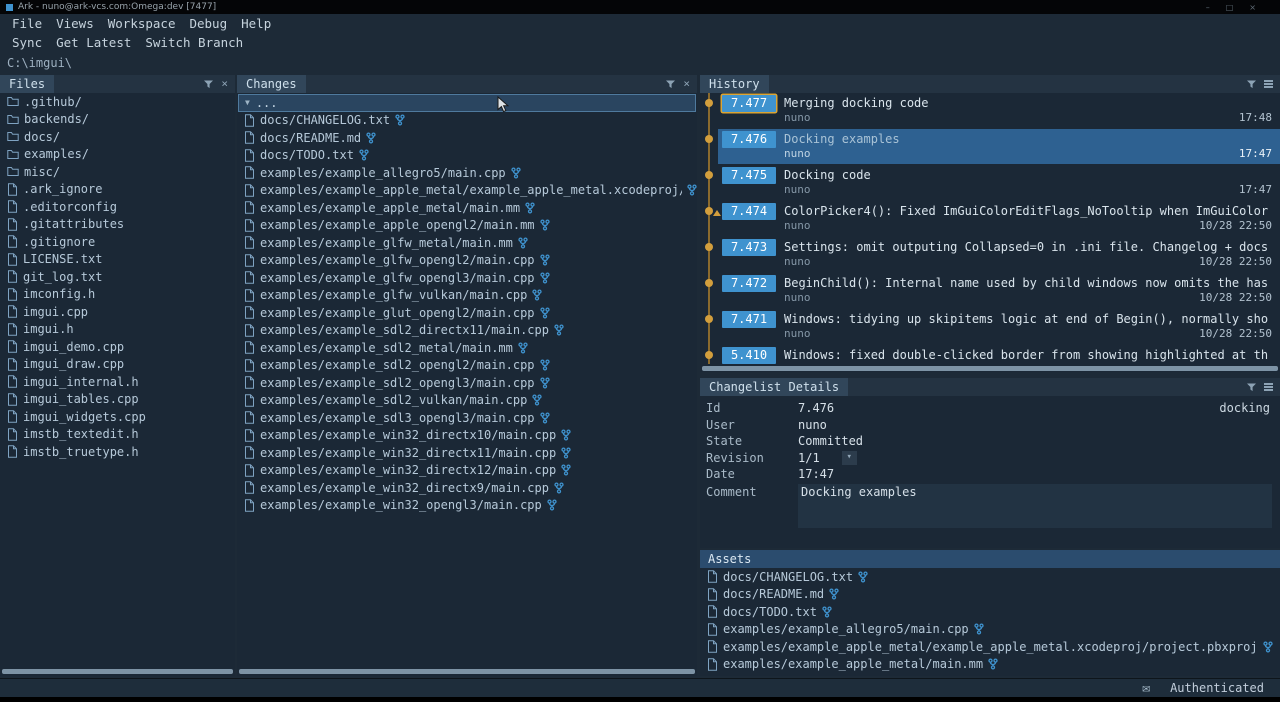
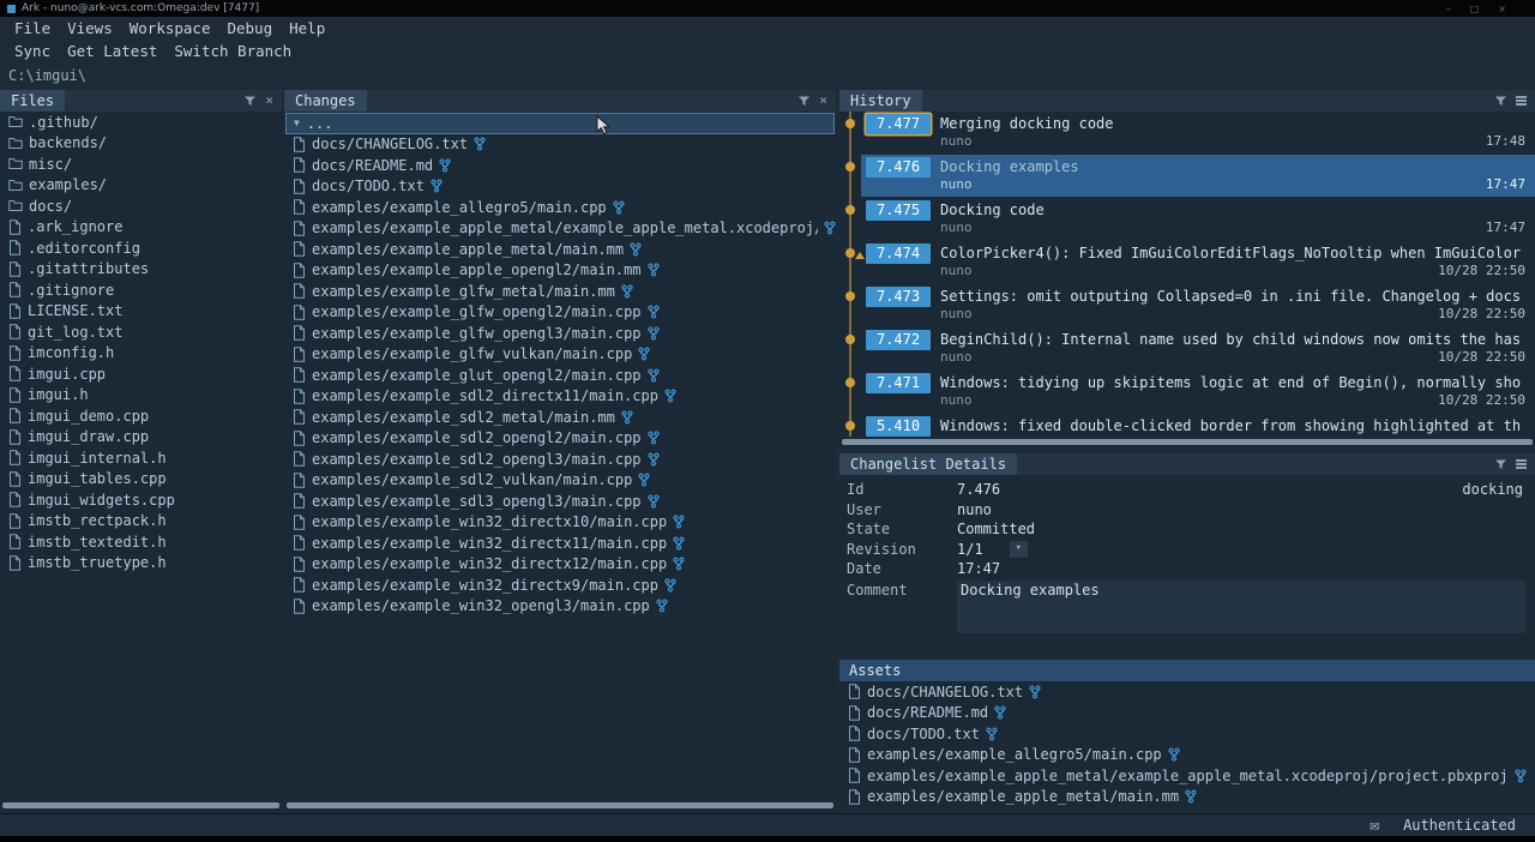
  Ark - nuno@ark-vcs.com:Omega:dev [7477]
  –
  □
  ×
  File
  Views
  Workspace
  Debug
  Help
  Sync
  Get Latest
  Switch Branch
  C:\imgui\
  Files
  ×
  .github/
  backends/
- docs/
+ misc/
  examples/
- misc/
+ docs/
  .ark_ignore
  .editorconfig
  .gitattributes
  .gitignore
  LICENSE.txt
  git_log.txt
  imconfig.h
  imgui.cpp
  imgui.h
  imgui_demo.cpp
  imgui_draw.cpp
  imgui_internal.h
  imgui_tables.cpp
  imgui_widgets.cpp
+ imstb_rectpack.h
  imstb_textedit.h
  imstb_truetype.h
  Changes
  ×
  ▼
  ...
  docs/CHANGELOG.txt
  docs/README.md
  docs/TODO.txt
  examples/example_allegro5/main.cpp
  examples/example_apple_metal/example_apple_metal.xcodeproj
  examples/example_apple_metal/main.mm
  examples/example_apple_opengl2/main.mm
  examples/example_glfw_metal/main.mm
  examples/example_glfw_opengl2/main.cpp
  examples/example_glfw_opengl3/main.cpp
  examples/example_glfw_vulkan/main.cpp
  examples/example_glut_opengl2/main.cpp
  examples/example_sdl2_directx11/main.cpp
  examples/example_sdl2_metal/main.mm
  examples/example_sdl2_opengl2/main.cpp
  examples/example_sdl2_opengl3/main.cpp
  examples/example_sdl2_vulkan/main.cpp
  examples/example_sdl3_opengl3/main.cpp
  examples/example_win32_directx10/main.cpp
  examples/example_win32_directx11/main.cpp
  examples/example_win32_directx12/main.cpp
  examples/example_win32_directx9/main.cpp
  examples/example_win32_opengl3/main.cpp
  History
  7.477
  Merging docking code
  nuno
  17:48
  7.476
  Docking examples
  nuno
  17:47
  7.475
  Docking code
  nuno
  17:47
  7.474
  ColorPicker4(): Fixed ImGuiColorEditFlags_NoTooltip when ImGuiColor
  nuno
  10/28 22:50
  7.473
  Settings: omit outputing Collapsed=0 in .ini file. Changelog + docs
  nuno
  10/28 22:50
  7.472
  BeginChild(): Internal name used by child windows now omits the has
  nuno
  10/28 22:50
  7.471
  Windows: tidying up skipitems logic at end of Begin(), normally sho
  nuno
  10/28 22:50
  5.410
  Windows: fixed double-clicked border from showing highlighted at th
  Changelist Details
  Id
  7.476
  docking
  User
  nuno
  State
  Committed
  Revision
  1/1
  ▾
  Date
  17:47
  Comment
  Docking examples
  Assets
  docs/CHANGELOG.txt
  docs/README.md
  docs/TODO.txt
  examples/example_allegro5/main.cpp
  examples/example_apple_metal/example_apple_metal.xcodeproj/project.pbxproj
  examples/example_apple_metal/main.mm
  ✉
  Authenticated
